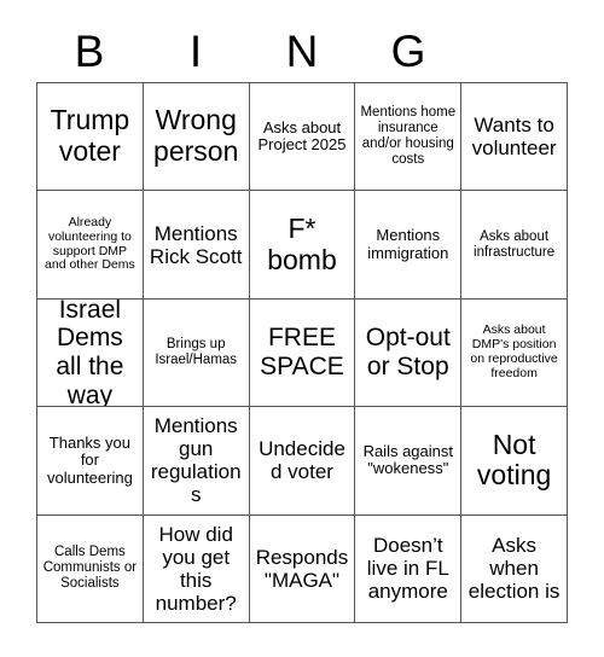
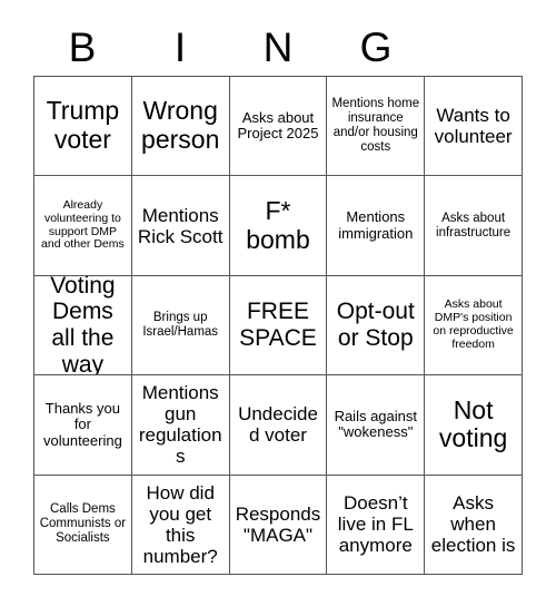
  B
  I
  N
  G
  Trump voter
  Wrong person
  Asks about Project 2025
  Mentions home insurance and/or housing costs
  Wants to volunteer
  Already volunteering to support DMP and other Dems
  Mentions Rick Scott
  F* bomb
  Mentions immigration
  Asks about infrastructure
- Israel Dems all the way
+ Voting Dems all the way
  Brings up Israel/Hamas
  FREE SPACE
  Opt-out or Stop
  Asks about DMP's position on reproductive freedom
  Thanks you for volunteering
  Mentions gun regulations
  Undecided voter
  Rails against "wokeness"
  Not voting
  Calls Dems Communists or Socialists
  How did you get this number?
  Responds "MAGA"
  Doesn’t live in FL anymore
  Asks when election is
